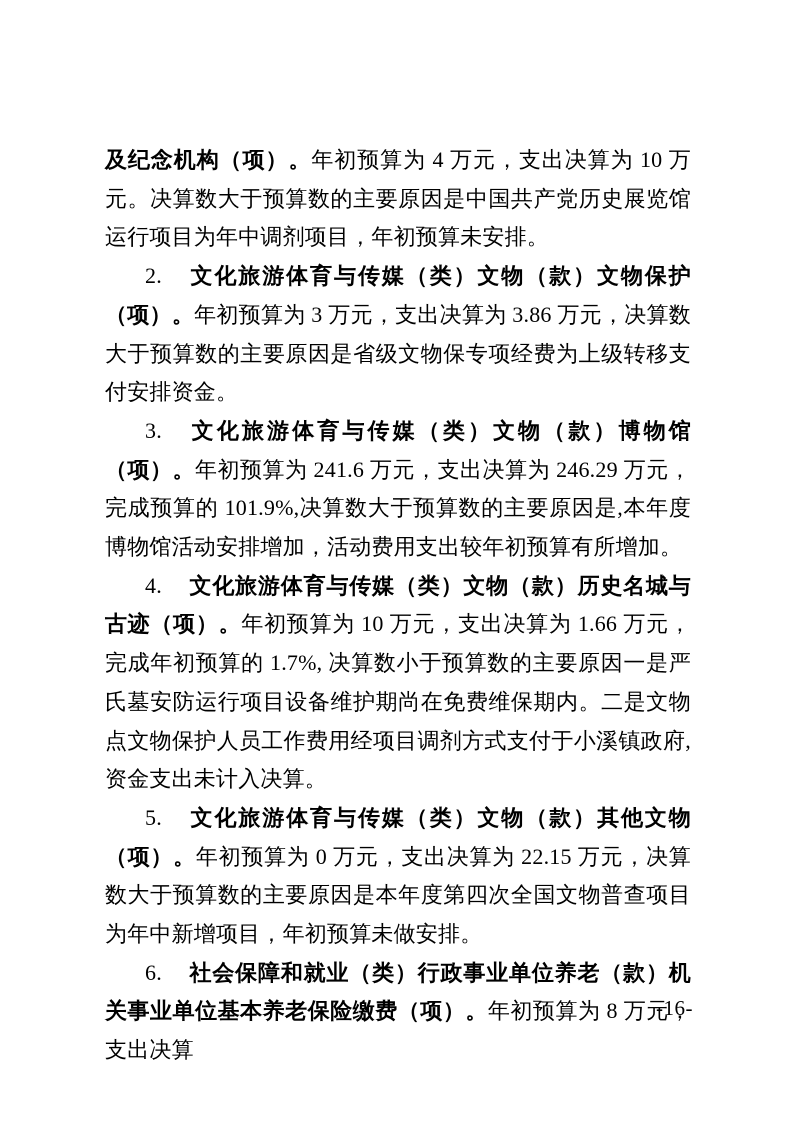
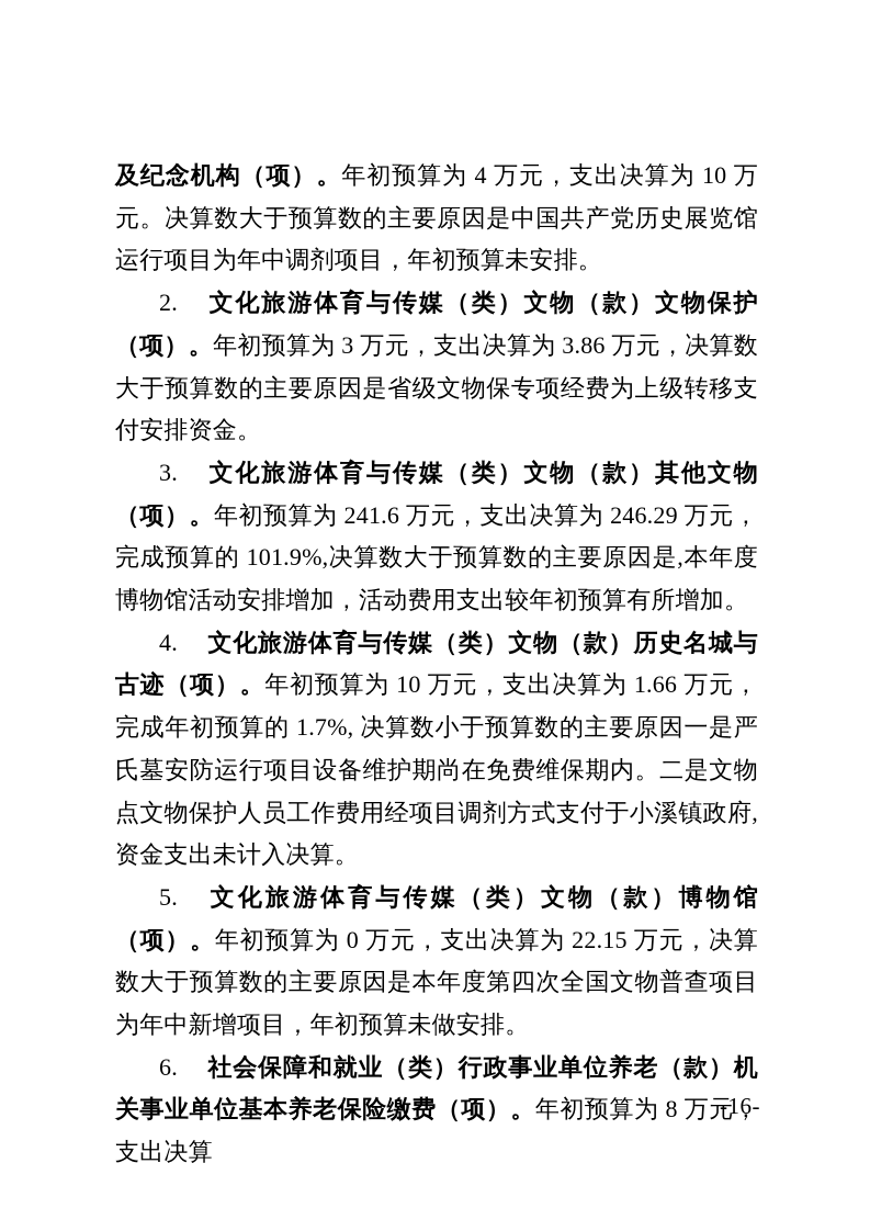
  及纪念机构（项）。年初预算为 4 万元，支出决算为 10 万元。决算数大于预算数的主要原因是中国共产党历史展览馆运行项目为年中调剂项目，年初预算未安排。
  2. 文化旅游体育与传媒（类）文物（款）文物保护（项）。年初预算为 3 万元，支出决算为 3.86 万元，决算数大于预算数的主要原因是省级文物保专项经费为上级转移支付安排资金。
- 3. 文化旅游体育与传媒（类）文物（款）博物馆（项）。年初预算为 241.6 万元，支出决算为 246.29 万元，完成预算的 101.9%,决算数大于预算数的主要原因是,本年度博物馆活动安排增加，活动费用支出较年初预算有所增加。
+ 3. 文化旅游体育与传媒（类）文物（款）其他文物（项）。年初预算为 241.6 万元，支出决算为 246.29 万元，完成预算的 101.9%,决算数大于预算数的主要原因是,本年度博物馆活动安排增加，活动费用支出较年初预算有所增加。
  4. 文化旅游体育与传媒（类）文物（款）历史名城与古迹（项）。年初预算为 10 万元，支出决算为 1.66 万元，完成年初预算的 1.7%, 决算数小于预算数的主要原因一是严氏墓安防运行项目设备维护期尚在免费维保期内。二是文物点文物保护人员工作费用经项目调剂方式支付于小溪镇政府,资金支出未计入决算。
- 5. 文化旅游体育与传媒（类）文物（款）其他文物（项）。年初预算为 0 万元，支出决算为 22.15 万元，决算数大于预算数的主要原因是本年度第四次全国文物普查项目为年中新增项目，年初预算未做安排。
+ 5. 文化旅游体育与传媒（类）文物（款）博物馆（项）。年初预算为 0 万元，支出决算为 22.15 万元，决算数大于预算数的主要原因是本年度第四次全国文物普查项目为年中新增项目，年初预算未做安排。
  6. 社会保障和就业（类）行政事业单位养老（款）机关事业单位基本养老保险缴费（项）。年初预算为 8 万元，支出决算
  -16-
